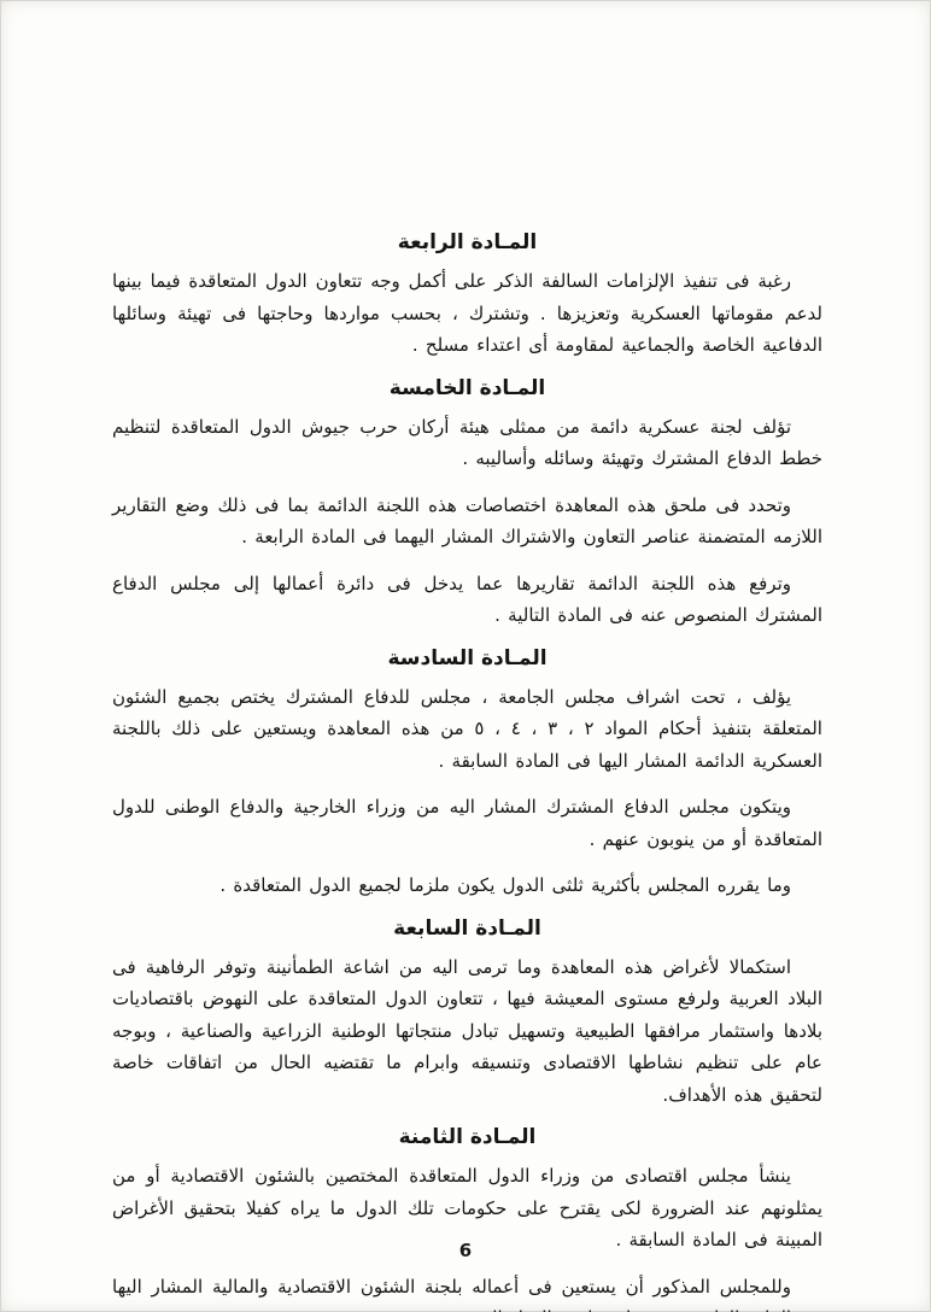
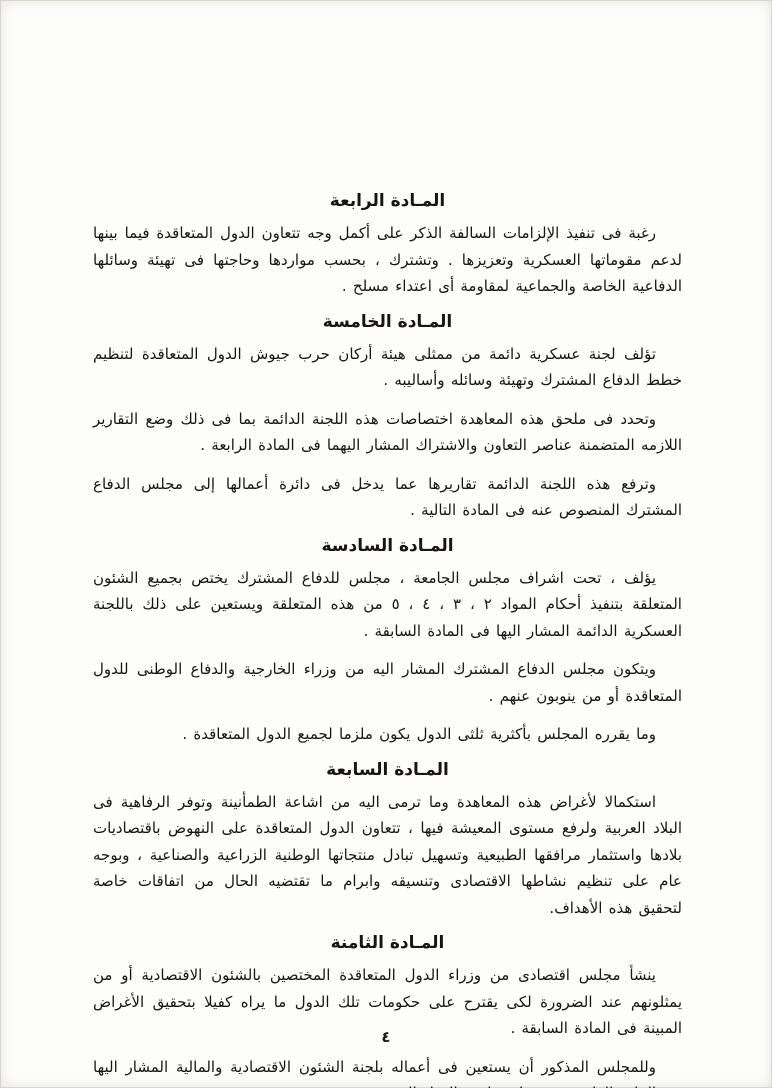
  المـادة الرابعة
  رغبة فى تنفيذ الإلزامات السالفة الذكر على أكمل وجه تتعاون الدول المتعاقدة فيما بينها لدعم مقوماتها العسكرية وتعزيزها . وتشترك ، بحسب مواردها وحاجتها فى تهيئة وسائلها الدفاعية الخاصة والجماعية لمقاومة أى اعتداء مسلح .
  المـادة الخامسة
  تؤلف لجنة عسكرية دائمة من ممثلى هيئة أركان حرب جيوش الدول المتعاقدة لتنظيم خطط الدفاع المشترك وتهيئة وسائله وأساليبه .
  وتحدد فى ملحق هذه المعاهدة اختصاصات هذه اللجنة الدائمة بما فى ذلك وضع التقارير اللازمه المتضمنة عناصر التعاون والاشتراك المشار اليهما فى المادة الرابعة .
  وترفع هذه اللجنة الدائمة تقاريرها عما يدخل فى دائرة أعمالها إلى مجلس الدفاع المشترك المنصوص عنه فى المادة التالية .
  المـادة السادسة
- يؤلف ، تحت اشراف مجلس الجامعة ، مجلس للدفاع المشترك يختص بجميع الشئون المتعلقة بتنفيذ أحكام المواد ٢ ، ٣ ، ٤ ، ٥ من هذه المعاهدة ويستعين على ذلك باللجنة العسكرية الدائمة المشار اليها فى المادة السابقة .
+ يؤلف ، تحت اشراف مجلس الجامعة ، مجلس للدفاع المشترك يختص بجميع الشئون المتعلقة بتنفيذ أحكام المواد ٢ ، ٣ ، ٤ ، ٥ من هذه المتعلقة ويستعين على ذلك باللجنة العسكرية الدائمة المشار اليها فى المادة السابقة .
  ويتكون مجلس الدفاع المشترك المشار اليه من وزراء الخارجية والدفاع الوطنى للدول المتعاقدة أو من ينوبون عنهم .
  وما يقرره المجلس بأكثرية ثلثى الدول يكون ملزما لجميع الدول المتعاقدة .
  المـادة السابعة
  استكمالا لأغراض هذه المعاهدة وما ترمى اليه من اشاعة الطمأنينة وتوفر الرفاهية فى البلاد العربية ولرفع مستوى المعيشة فيها ، تتعاون الدول المتعاقدة على النهوض باقتصاديات بلادها واستثمار مرافقها الطبيعية وتسهيل تبادل منتجاتها الوطنية الزراعية والصناعية ، وبوجه عام على تنظيم نشاطها الاقتصادى وتنسيقه وابرام ما تقتضيه الحال من اتفاقات خاصة لتحقيق هذه الأهداف.
  المـادة الثامنة
  ينشأ مجلس اقتصادى من وزراء الدول المتعاقدة المختصين بالشئون الاقتصادية أو من يمثلونهم عند الضرورة لكى يقترح على حكومات تلك الدول ما يراه كفيلا بتحقيق الأغراض المبينة فى المادة السابقة .
- 6
+ ٤
